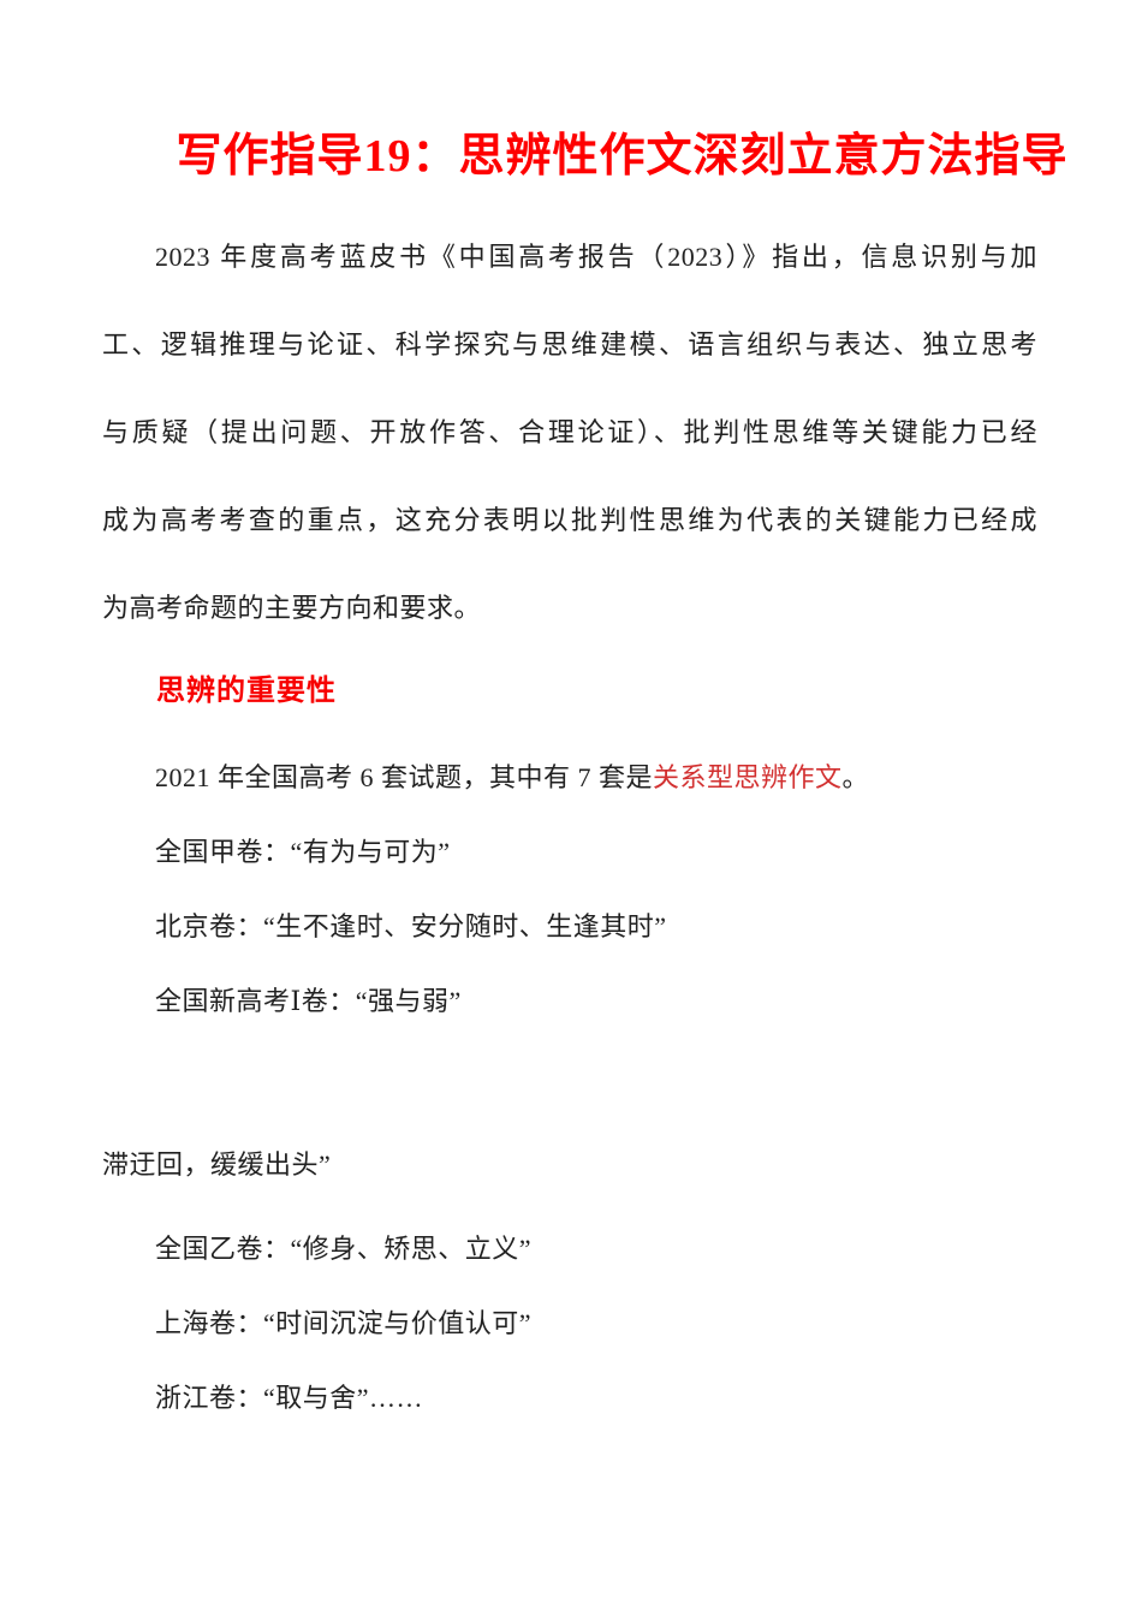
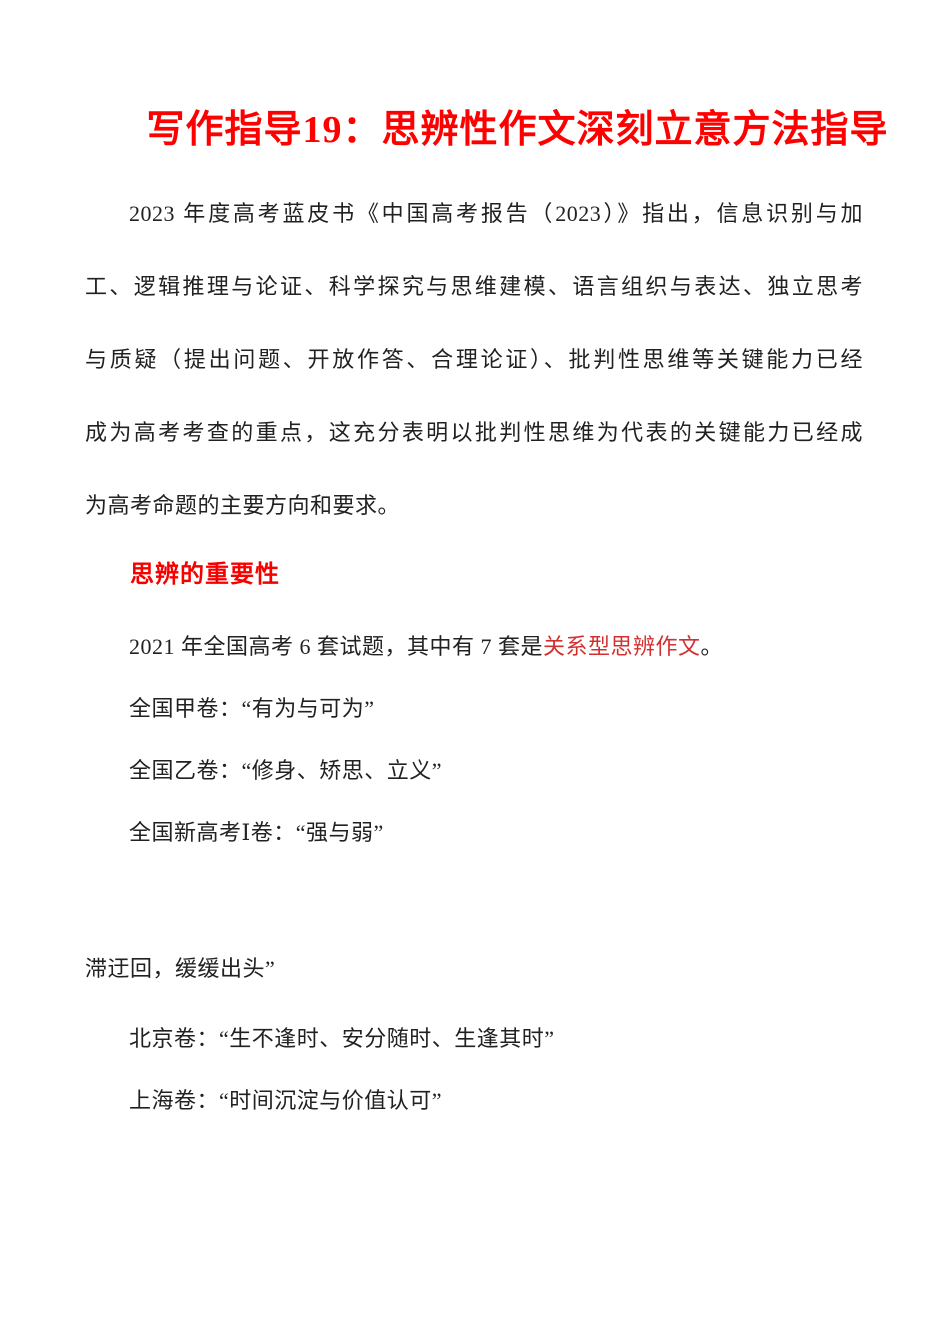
  写作指导19：思辨性作文深刻立意方法指导
  2023 年度高考蓝皮书《中国高考报告（2023）》指出，信息识别与加
  工、逻辑推理与论证、科学探究与思维建模、语言组织与表达、独立思考
  与质疑（提出问题、开放作答、合理论证）、批判性思维等关键能力已经
  成为高考考查的重点，这充分表明以批判性思维为代表的关键能力已经成
  为高考命题的主要方向和要求。
  思辨的重要性
  2021 年全国高考 6 套试题，其中有 7 套是关系型思辨作文。
  全国甲卷：“有为与可为”
- 北京卷：“生不逢时、安分随时、生逢其时”
+ 全国乙卷：“修身、矫思、立义”
  全国新高考Ⅰ卷：“强与弱”
  滞迂回，缓缓出头”
- 全国乙卷：“修身、矫思、立义”
+ 北京卷：“生不逢时、安分随时、生逢其时”
  上海卷：“时间沉淀与价值认可”
- 浙江卷：“取与舍”……
